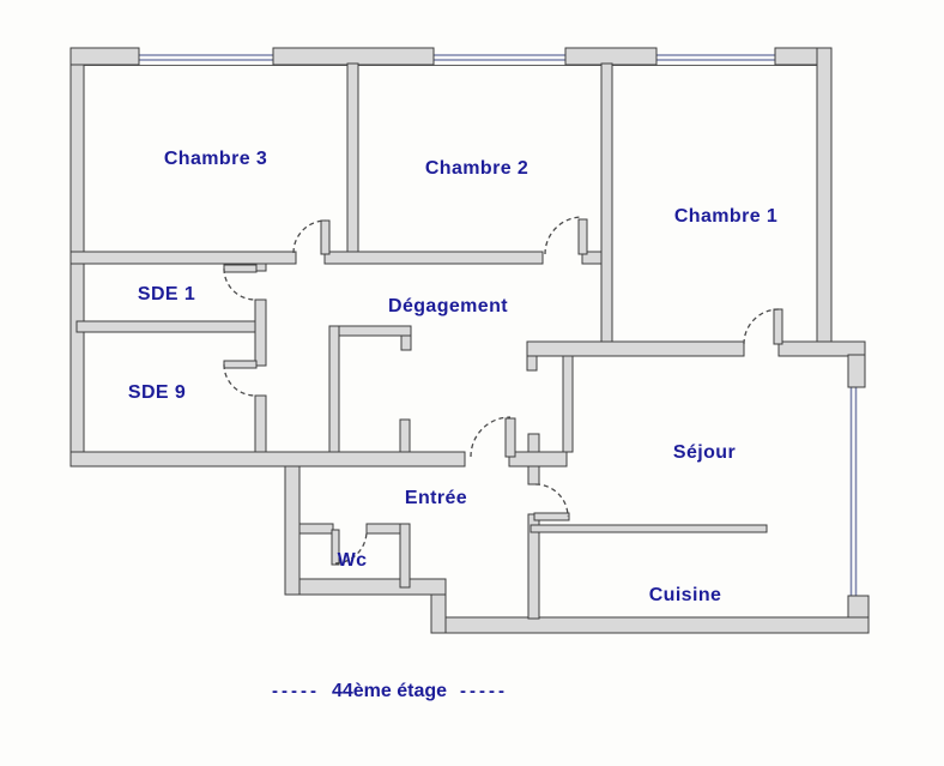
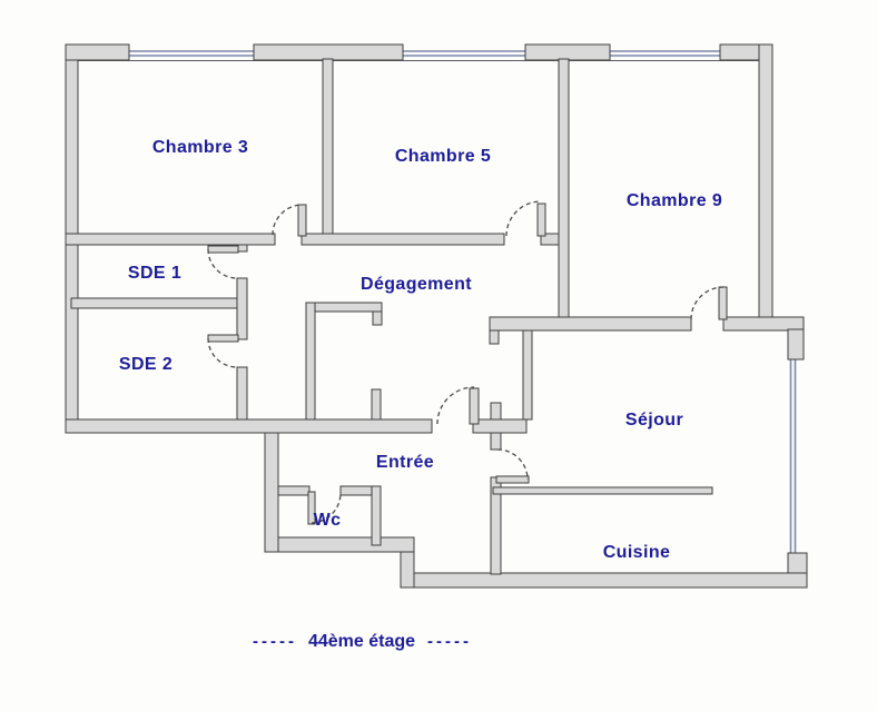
  Chambre 3
- Chambre 2
+ Chambre 5
- Chambre 1
+ Chambre 9
  SDE 1
- SDE 9
+ SDE 2
  Dégagement
  Séjour
  Entrée
  Wc
  Cuisine
  -----
  44ème étage
  -----
